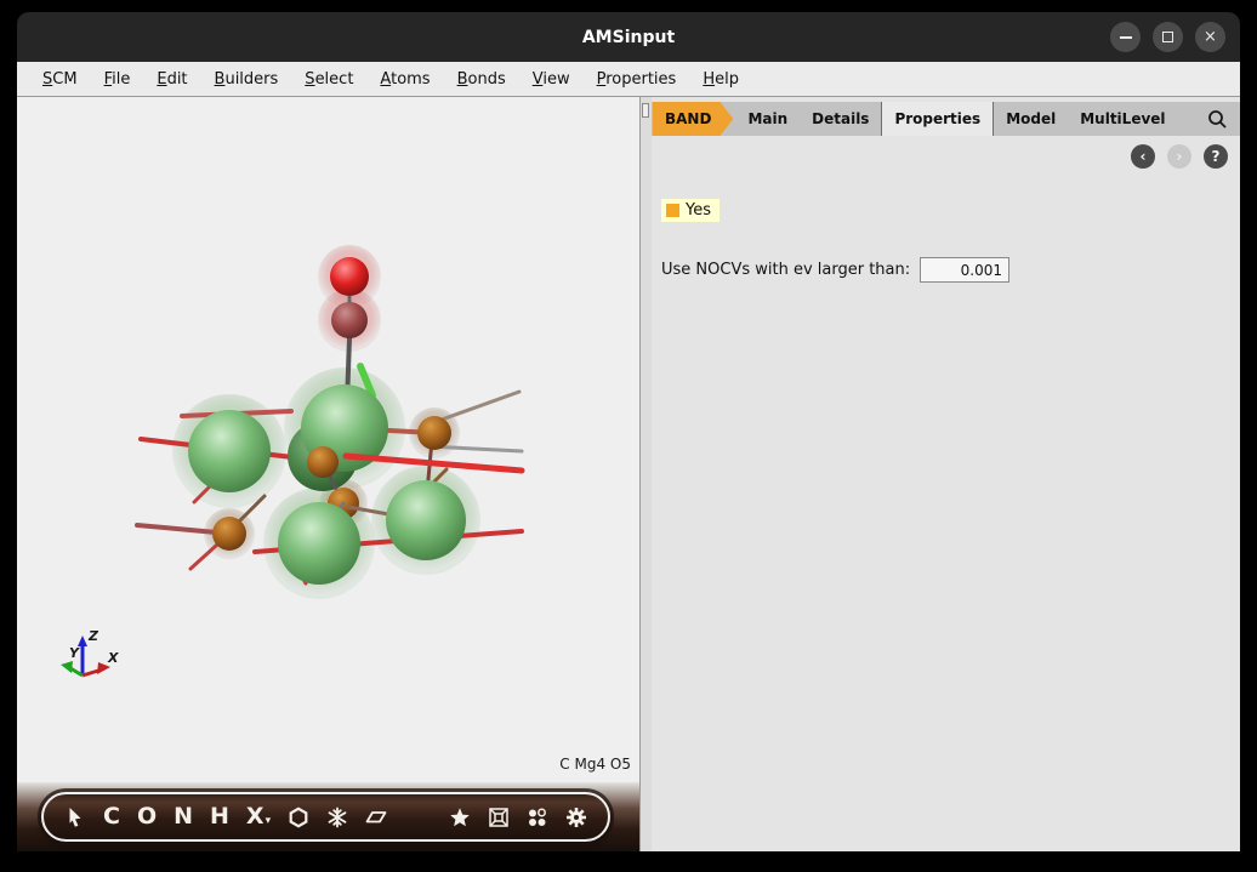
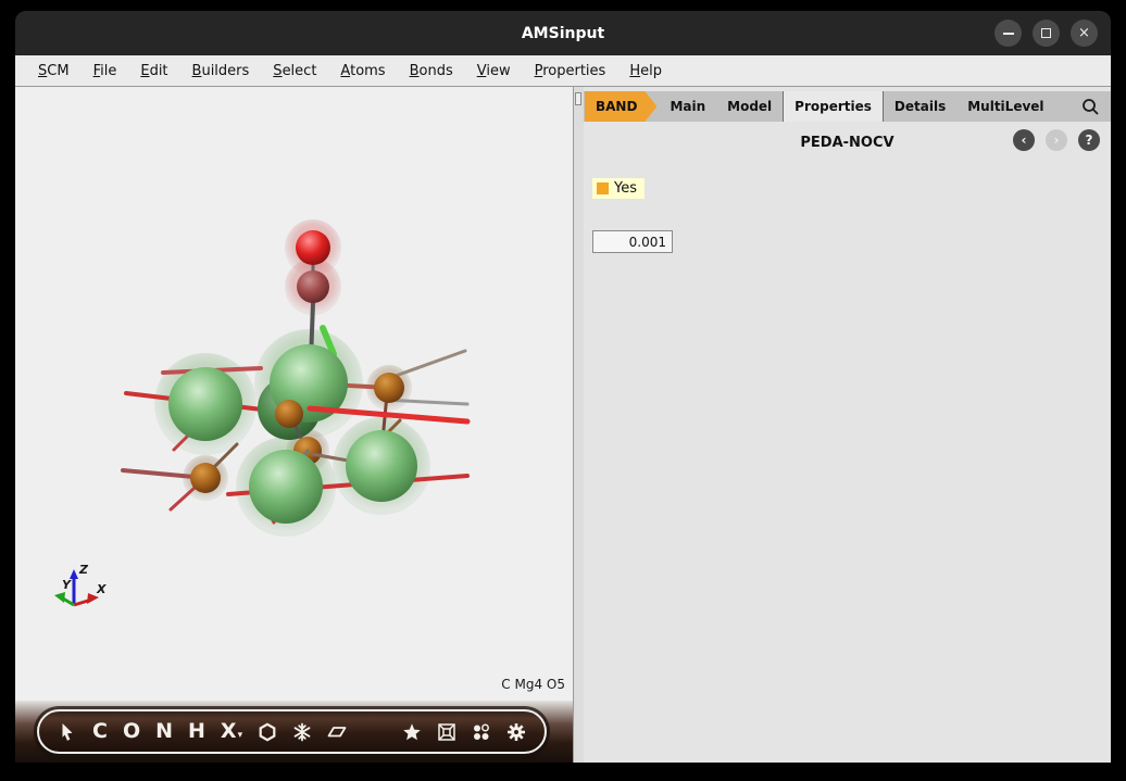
  AMSinput
  ×
  SCM
  File
  Edit
  Builders
  Select
  Atoms
  Bonds
  View
  Properties
  Help
  Z
  Y
  X
  C Mg4 O5
  C
  O
  N
  H
  X
  ▾
  BAND
  Main
- Details
+ Model
  Properties
- Model
+ Details
  MultiLevel
+ PEDA-NOCV
  ‹
  ›
  ?
  Yes
- Use NOCVs with ev larger than:
  0.001
